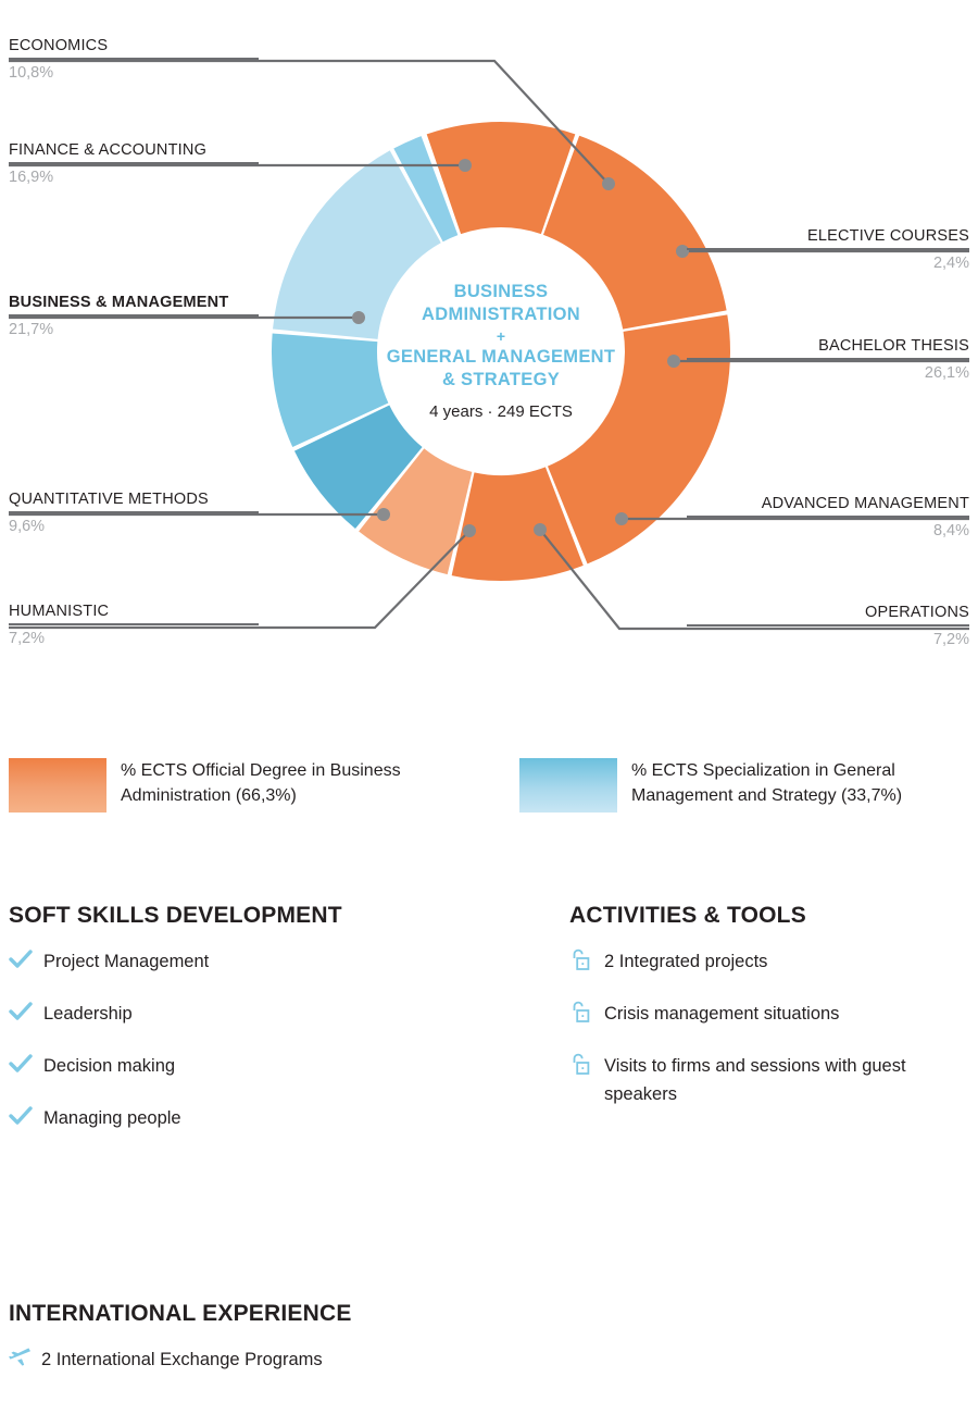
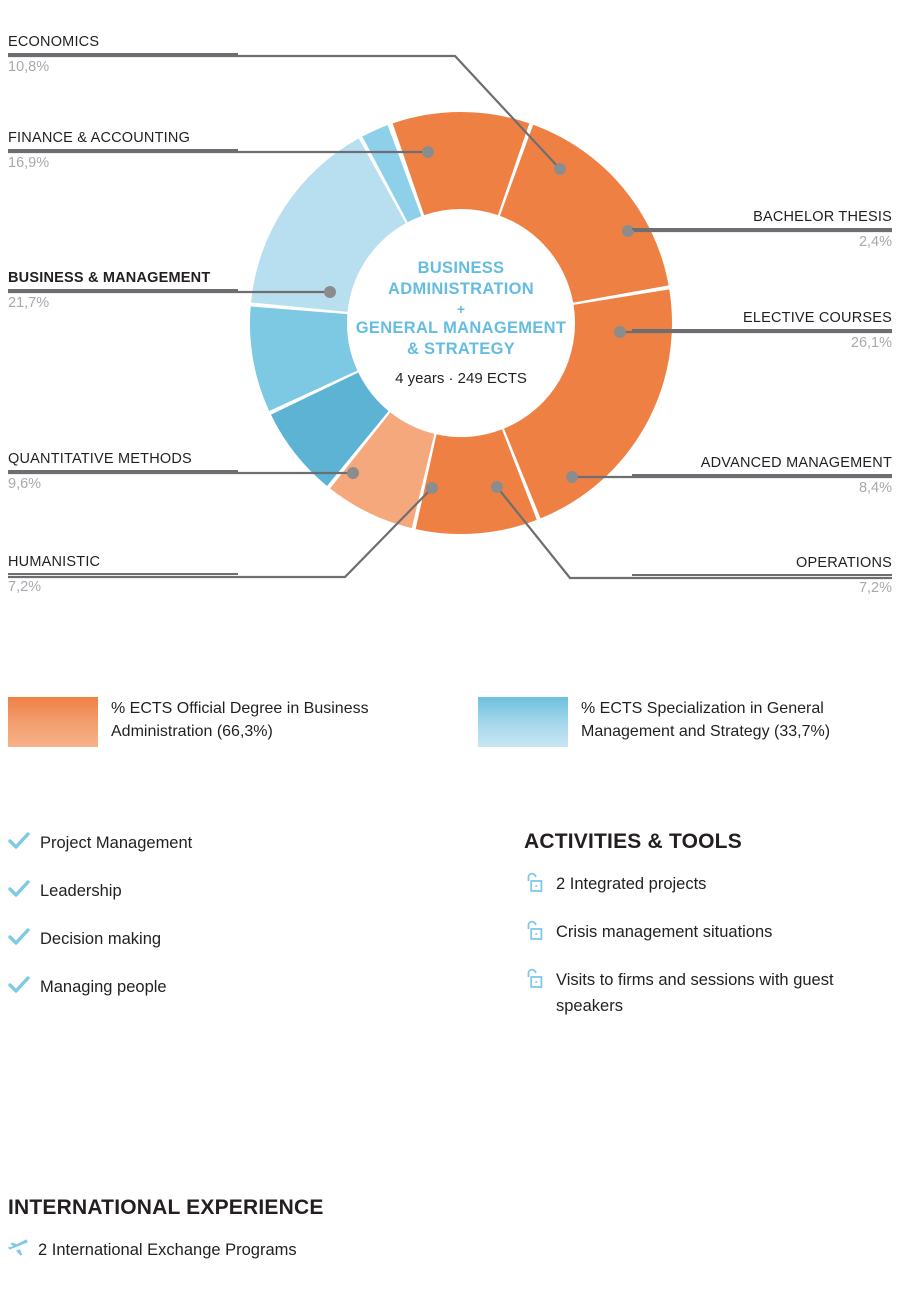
  BUSINESS
  ADMINISTRATION
  +
  GENERAL MANAGEMENT
  & STRATEGY
  4 years · 249 ECTS
  ECONOMICS
  10,8%
  FINANCE & ACCOUNTING
  16,9%
  BUSINESS & MANAGEMENT
  21,7%
  QUANTITATIVE METHODS
  9,6%
  HUMANISTIC
  7,2%
- ELECTIVE COURSES
+ BACHELOR THESIS
  2,4%
- BACHELOR THESIS
+ ELECTIVE COURSES
  26,1%
  ADVANCED MANAGEMENT
  8,4%
  OPERATIONS
  7,2%
  % ECTS Official Degree in Business Administration (66,3%)
  % ECTS Specialization in General Management and Strategy (33,7%)
- SOFT SKILLS DEVELOPMENT
  Project Management
  Leadership
  Decision making
  Managing people
  ACTIVITIES & TOOLS
  2 Integrated projects
  Crisis management situations
  Visits to firms and sessions with guest speakers
  INTERNATIONAL EXPERIENCE
  2 International Exchange Programs
